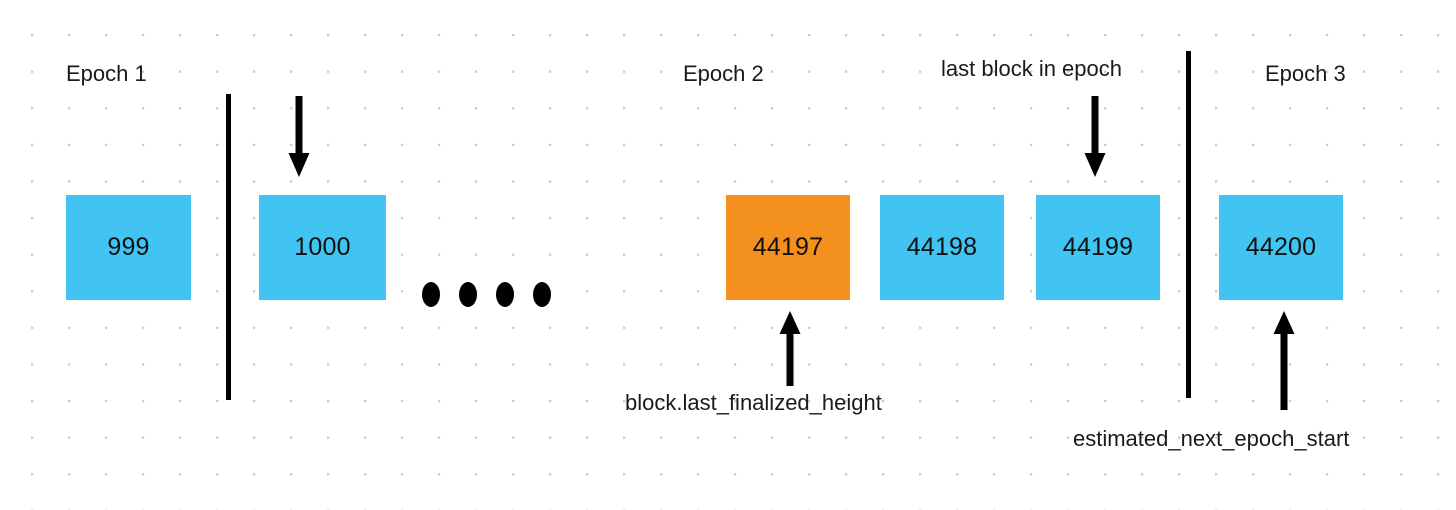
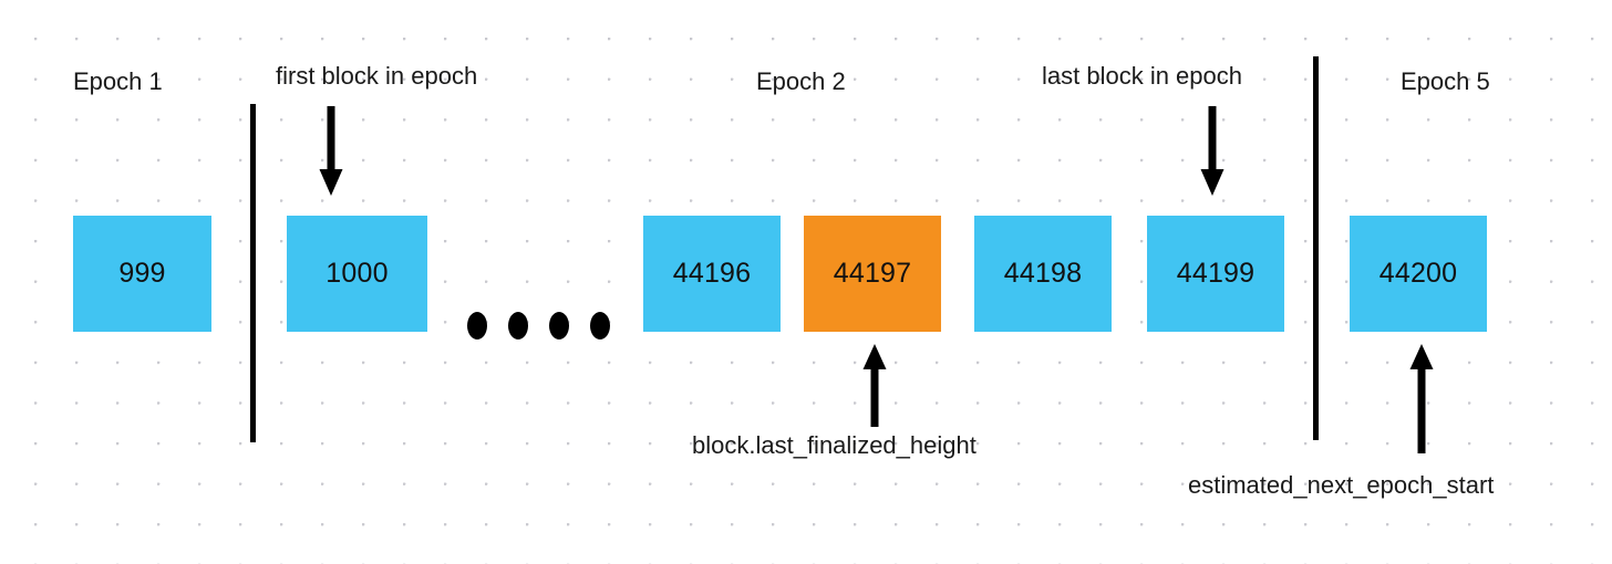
  Epoch 1
  Epoch 2
- Epoch 3
+ Epoch 5
  999
  1000
+ 44196
  44197
  44198
  44199
  44200
+ first block in epoch
  last block in epoch
  block.last_finalized_height
  estimated_next_epoch_start
